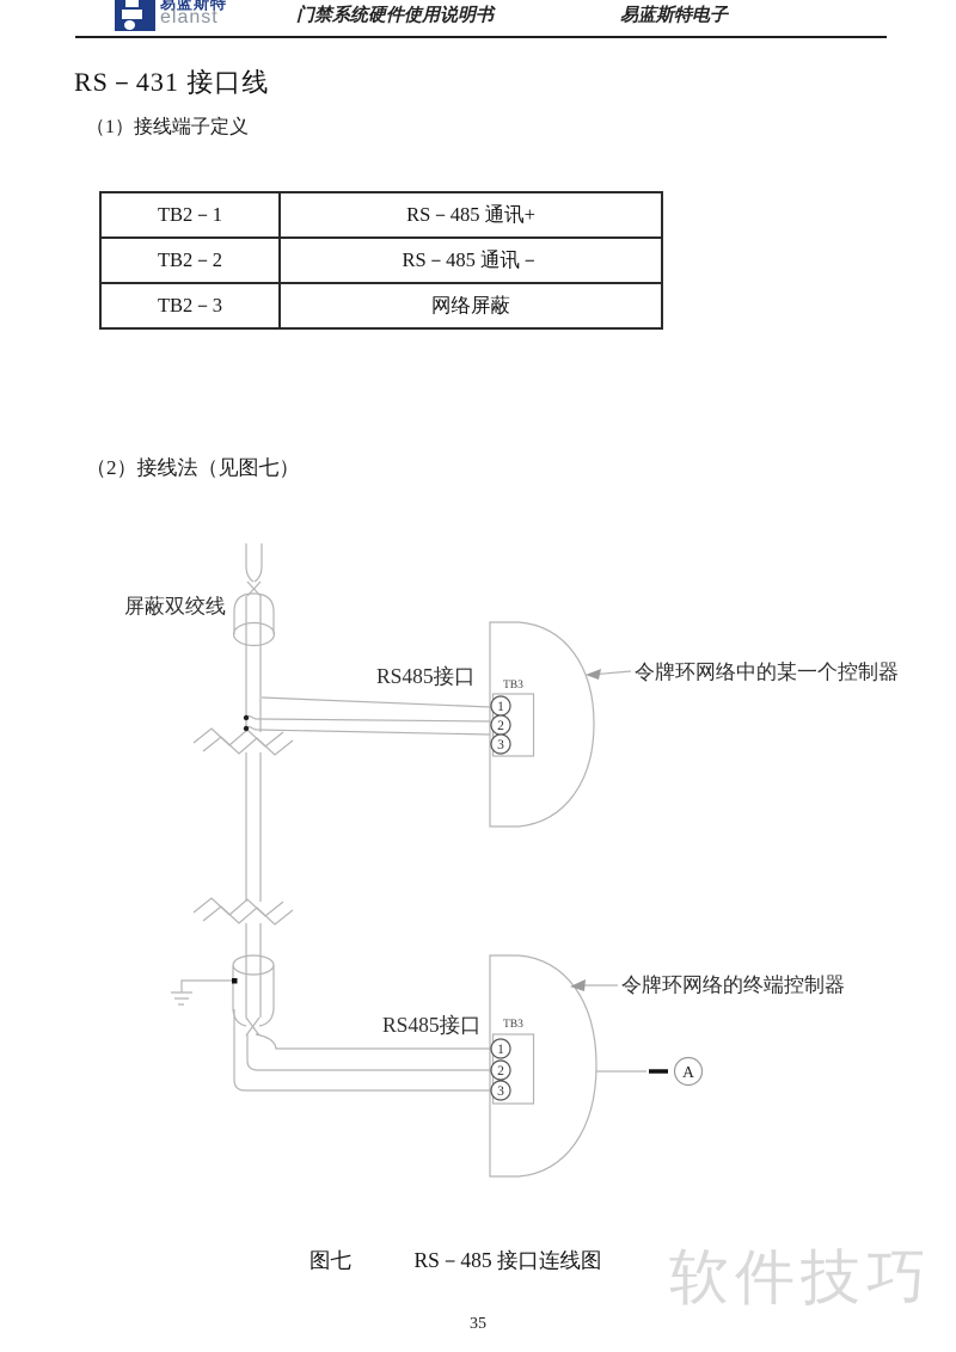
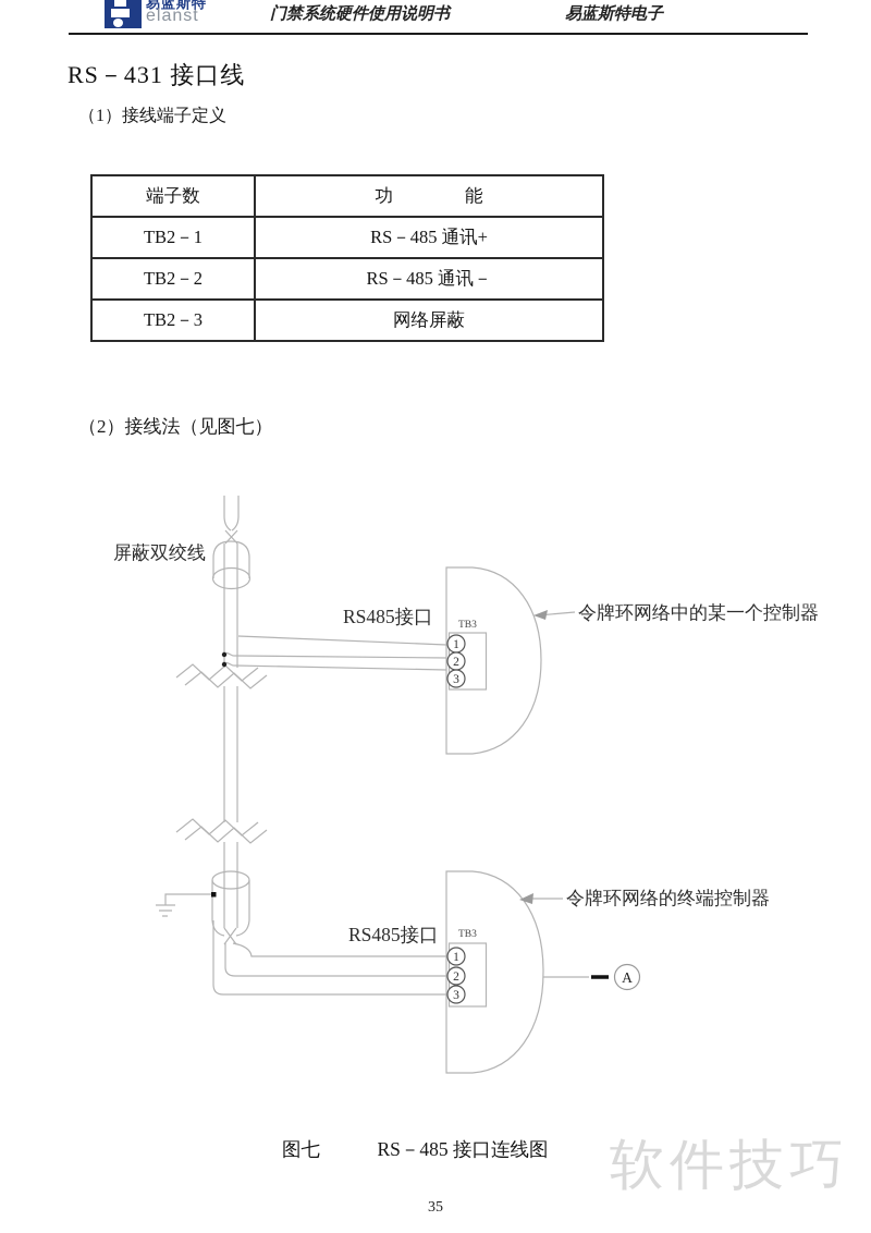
  易蓝斯特
  elanst
  门禁系统硬件使用说明书
  易蓝斯特电子
  RS－431 接口线
  （1）接线端子定义
+ 端子数	功 能
  TB2－1	RS－485 通讯+
  TB2－2	RS－485 通讯－
  TB2－3	网络屏蔽
  （2）接线法（见图七）
  A
  1
  2
  3
  1
  2
  3
  屏蔽双绞线
  RS485接口
  RS485接口
  TB3
  TB3
  令牌环网络中的某一个控制器
  令牌环网络的终端控制器
  软件技巧
  图七 RS－485 接口连线图
  35
